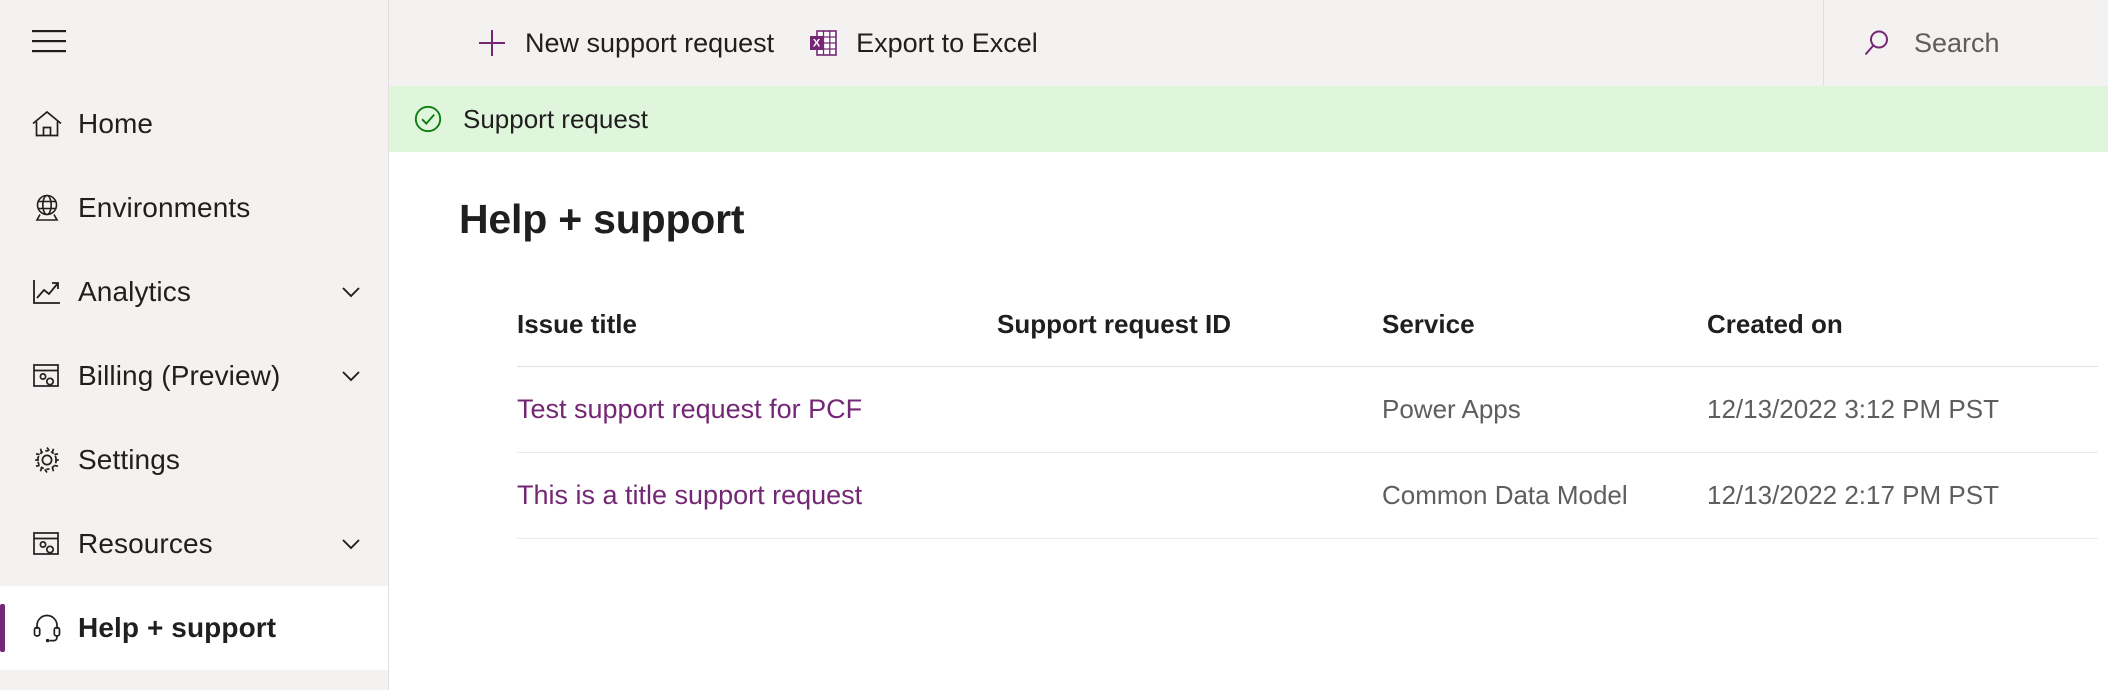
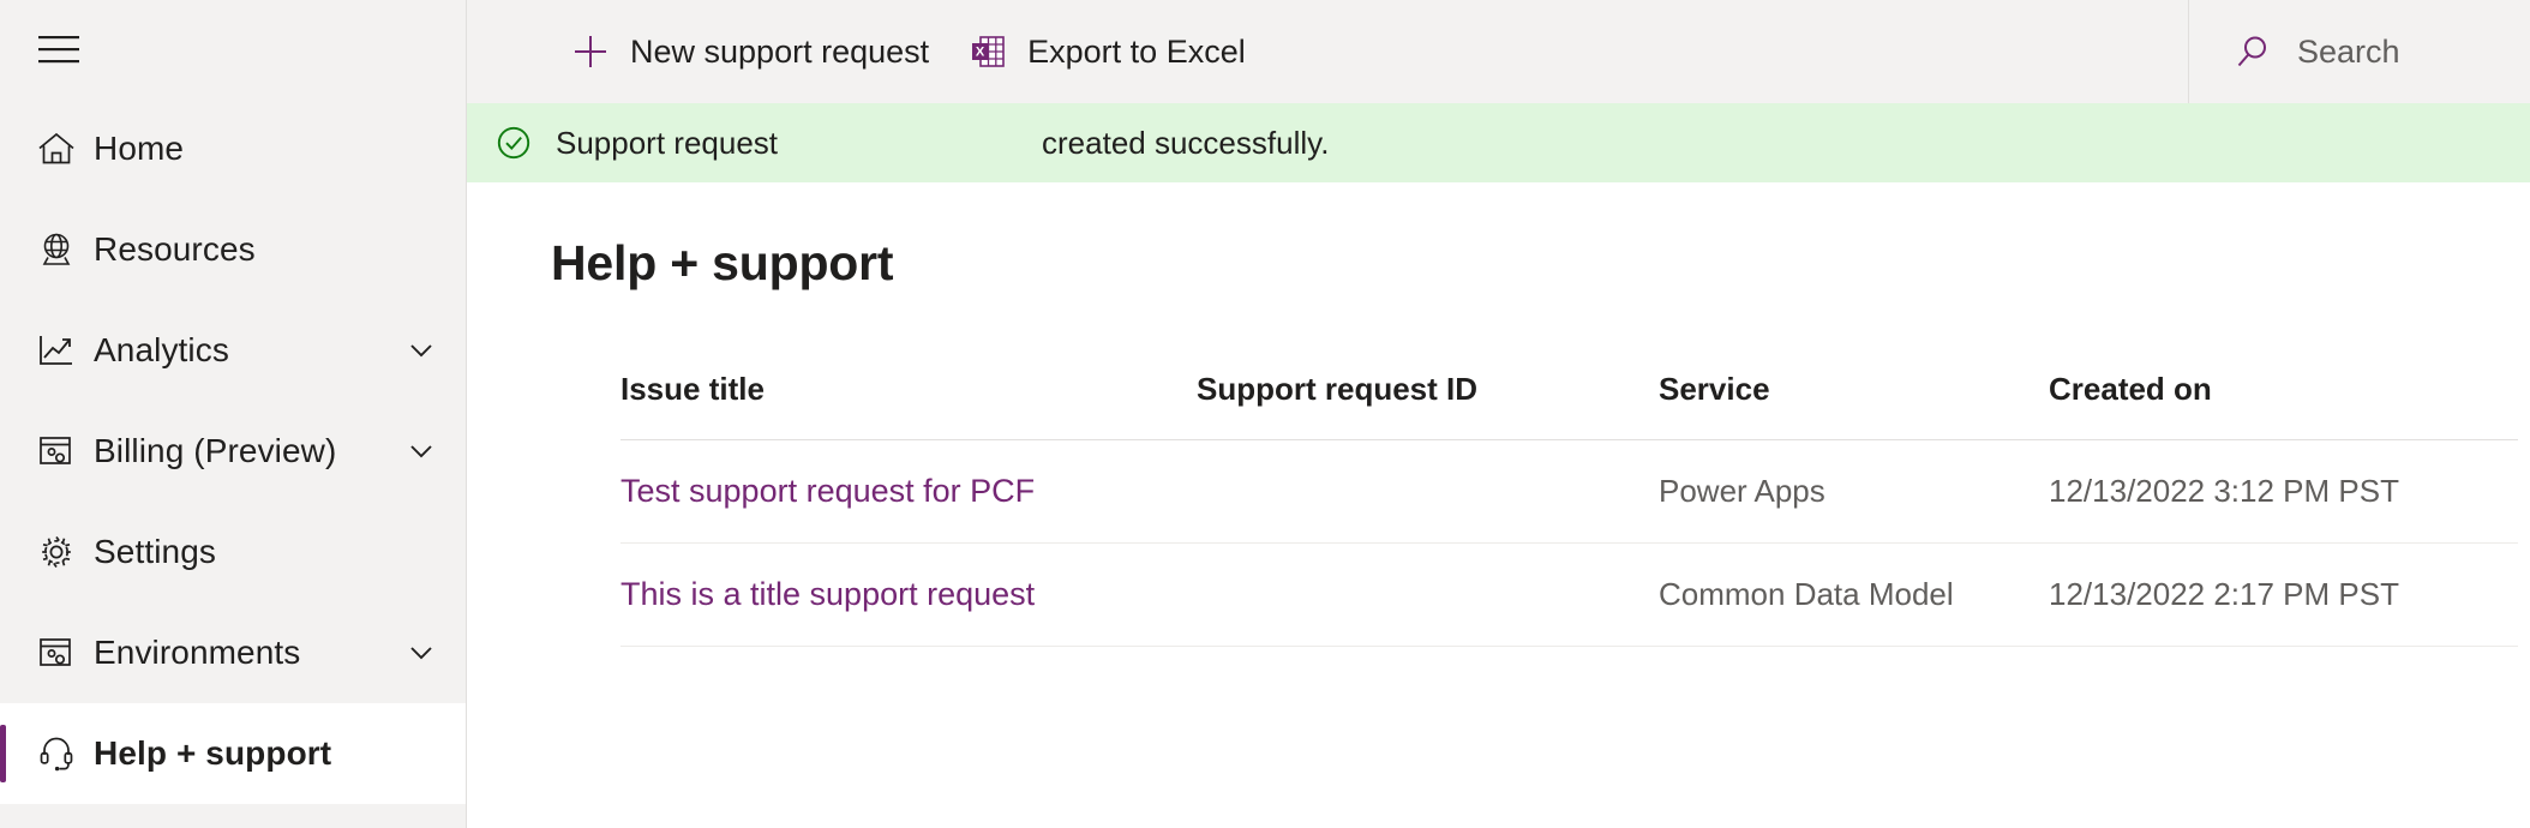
  Home
- Environments
+ Resources
  Analytics
  Billing (Preview)
  Settings
- Resources
+ Environments
  Help + support
  New support request
  X
  Export to Excel
  Search
  Support request
+ created successfully.
  Help + support
  Issue title	Support request ID	Service	Created on
  Test support request for PCF		Power Apps	12/13/2022 3:12 PM PST
  This is a title support request		Common Data Model	12/13/2022 2:17 PM PST
